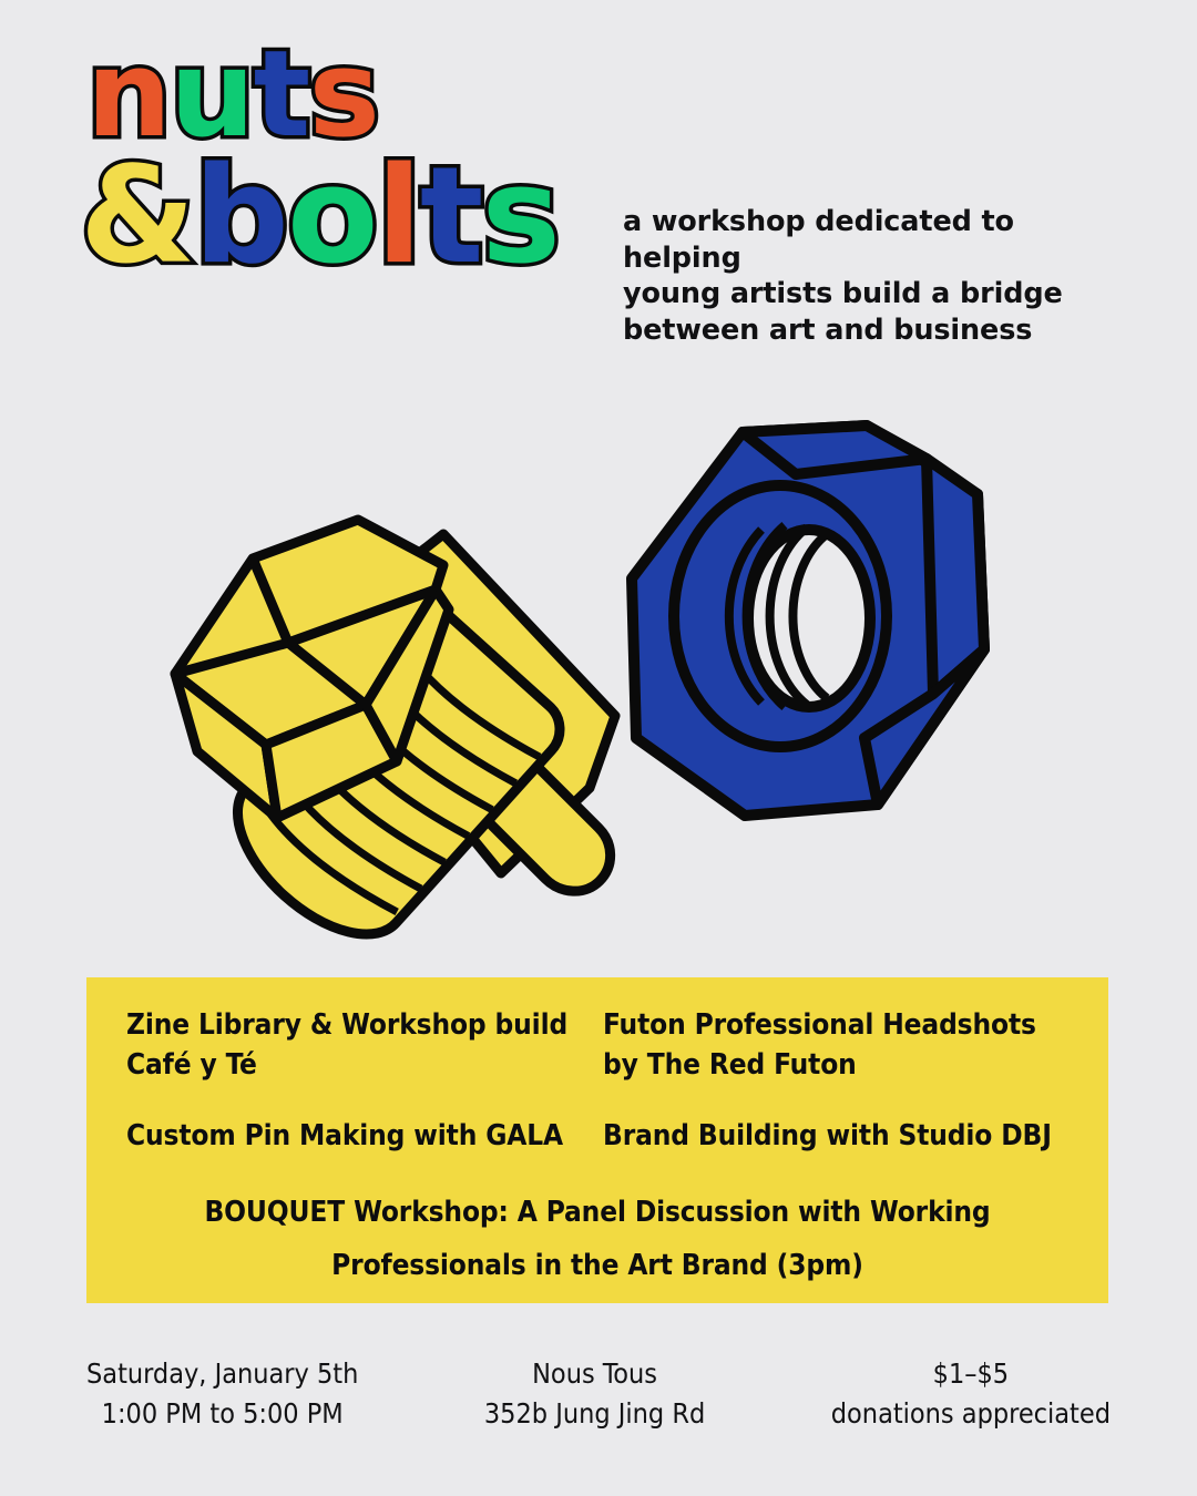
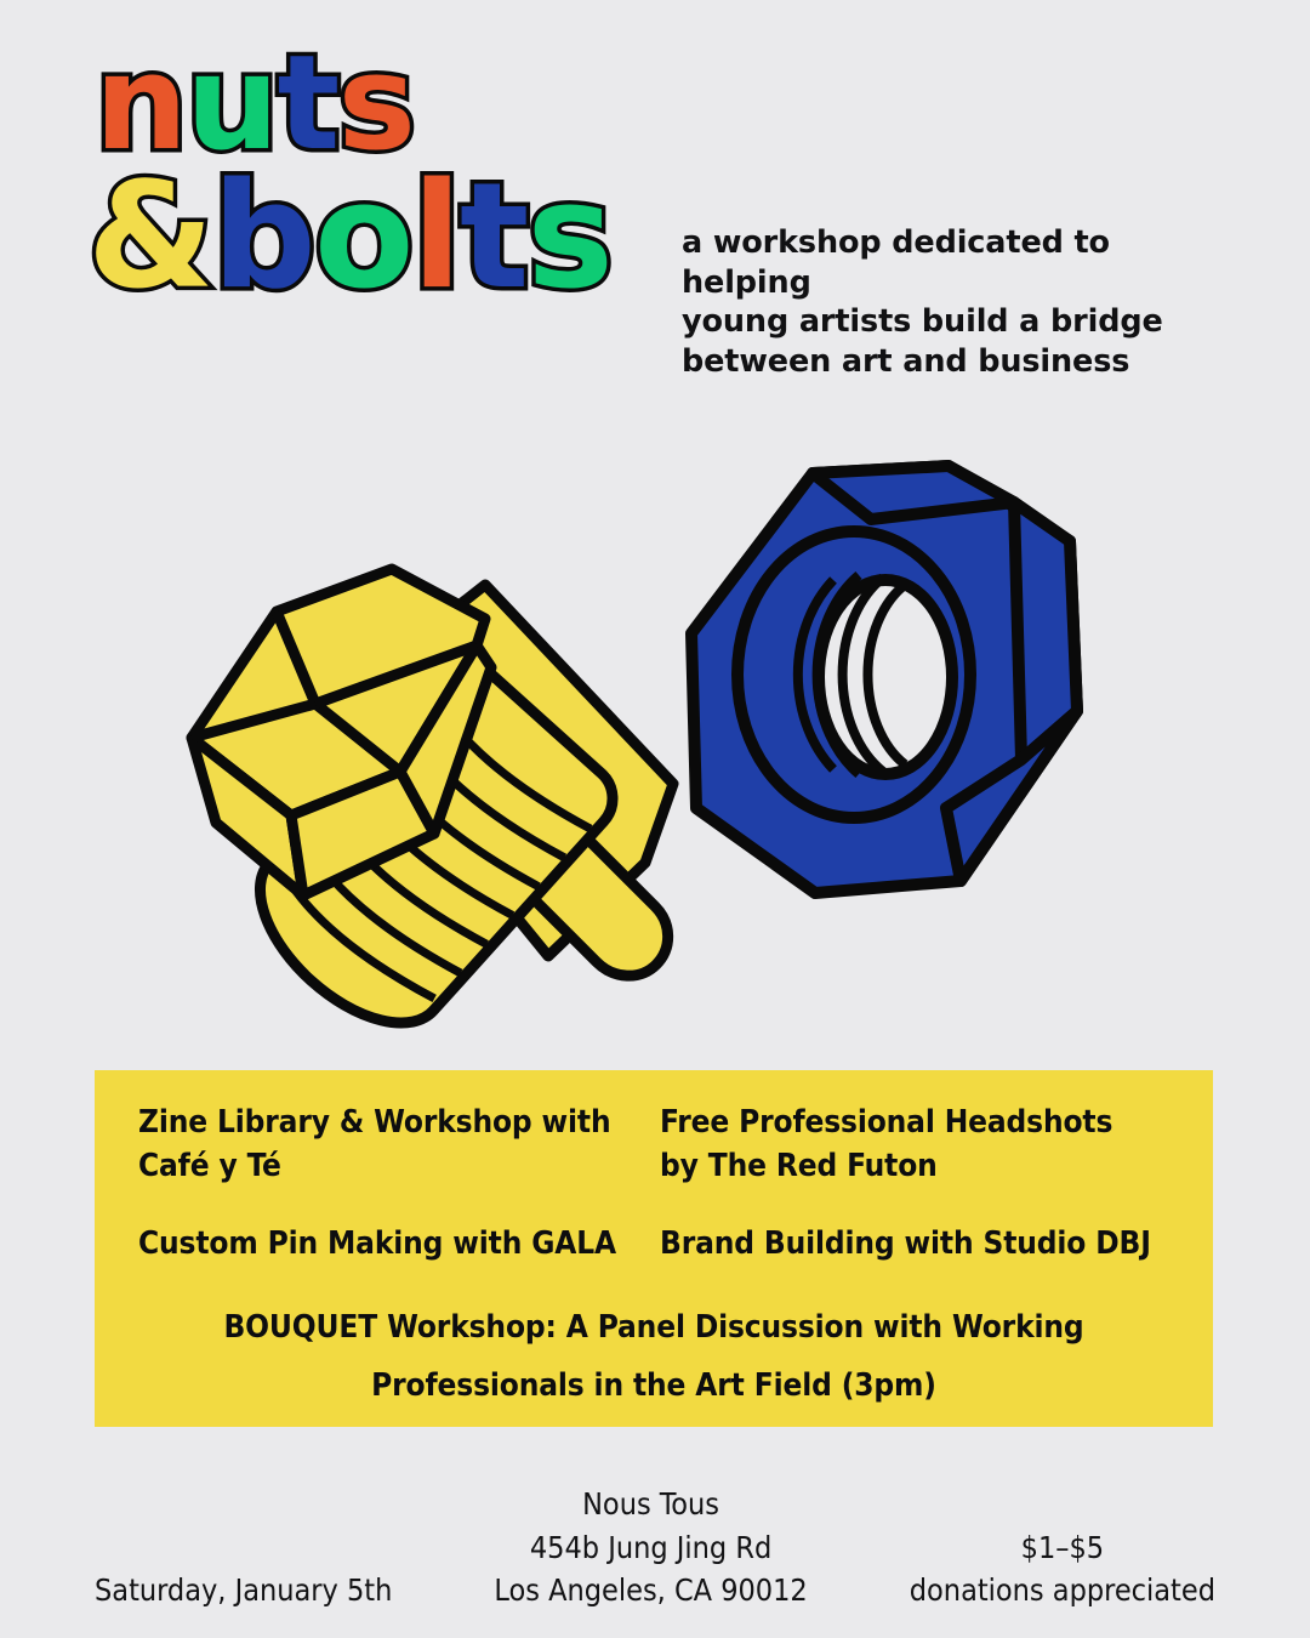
  nuts
  &bolts
  a workshop dedicated to helping
  young artists build a bridge
  between art and business
- Zine Library & Workshop build Café y Té
+ Zine Library & Workshop with Café y Té
- Futon Professional Headshots by The Red Futon
+ Free Professional Headshots by The Red Futon
  Custom Pin Making with GALA
  Brand Building with Studio DBJ
  BOUQUET Workshop: A Panel Discussion with Working
- Professionals in the Art Brand (3pm)
+ Professionals in the Art Field (3pm)
  Saturday, January 5th
- 1:00 PM to 5:00 PM
  Nous Tous
- 352b Jung Jing Rd
+ 454b Jung Jing Rd
+ Los Angeles, CA 90012
  $1–$5
  donations appreciated
